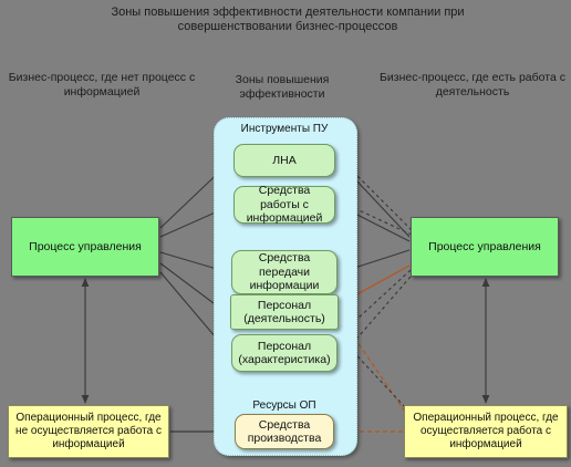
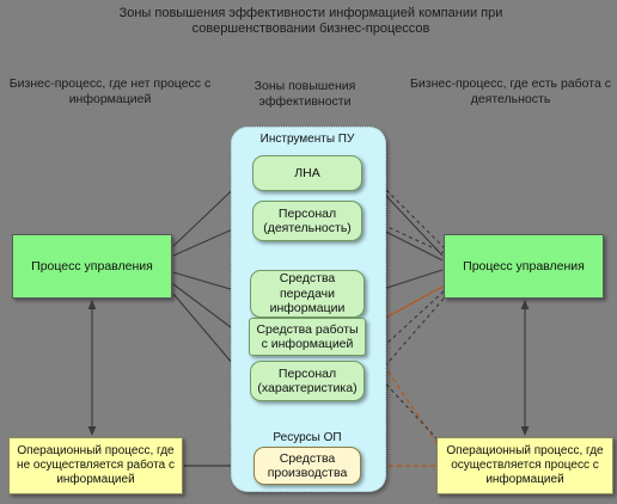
- Зоны повышения эффективности деятельности компании при совершенствовании бизнес-процессов
+ Зоны повышения эффективности информацией компании при совершенствовании бизнес-процессов
  Бизнес-процесс, где нет процесс с информацией
  Зоны повышения эффективности
  Бизнес-процесс, где есть работа с деятельность
  Инструменты ПУ
  Ресурсы ОП
  ЛНА
- Средства работы с информацией
+ Персонал (деятельность)
  Средства передачи информации
- Персонал (деятельность)
+ Средства работы с информацией
  Персонал (характеристика)
  Средства производства
  Процесс управления
  Процесс управления
  Операционный процесс, где не осуществляется работа с информацией
- Операционный процесс, где осуществляется работа с информацией
+ Операционный процесс, где осуществляется процесс с информацией
